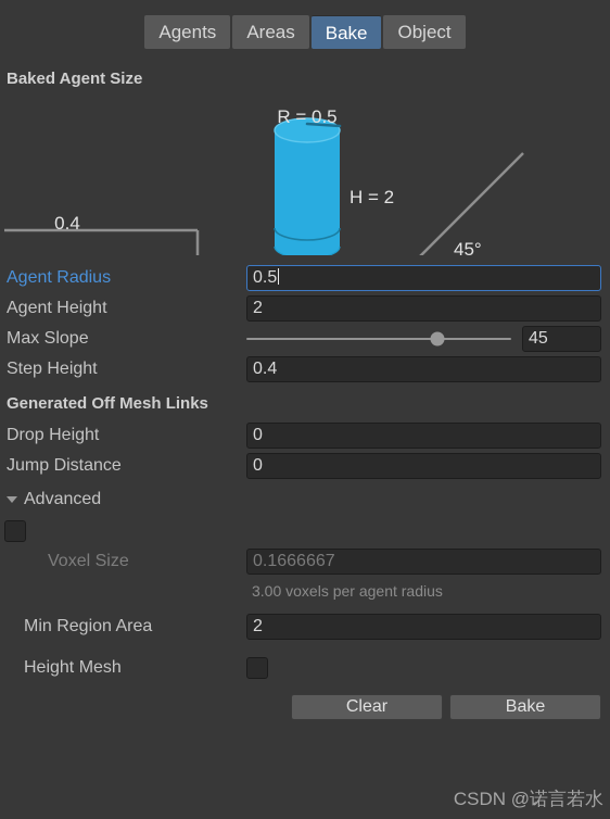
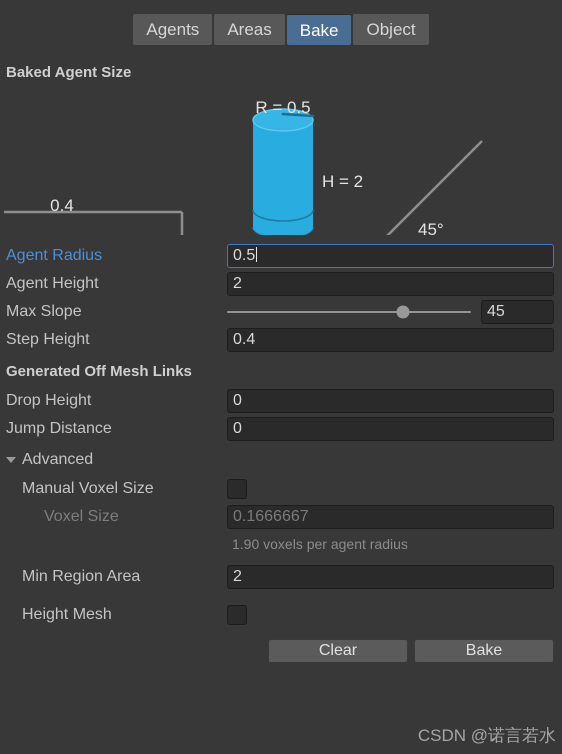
  Agents
  Areas
  Bake
  Object
  Baked Agent Size
  R = 0.5
  H = 2
  0.4
  45°
  Agent Radius
  0.5
  Agent Height
  2
  Max Slope
  45
  Step Height
  0.4
  Generated Off Mesh Links
  Drop Height
  0
  Jump Distance
  0
  Advanced
+ Manual Voxel Size
  Voxel Size
  0.1666667
- 3.00 voxels per agent radius
+ 1.90 voxels per agent radius
  Min Region Area
  2
  Height Mesh
  Clear
  Bake
  CSDN @诺言若水
